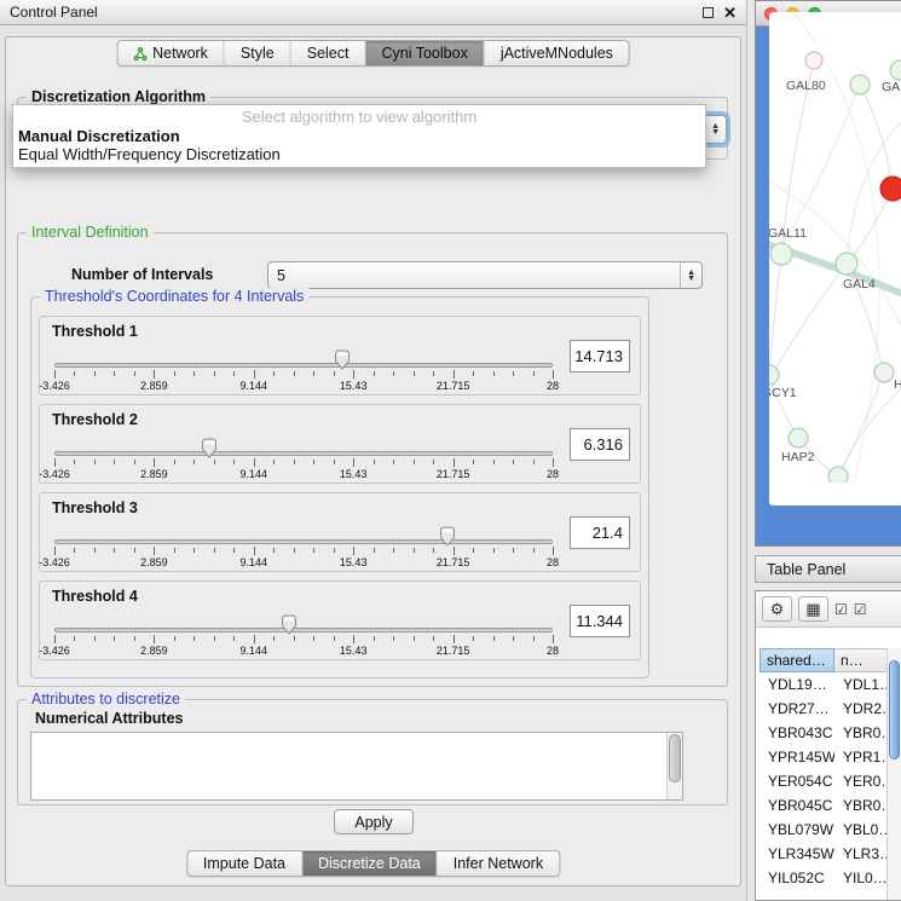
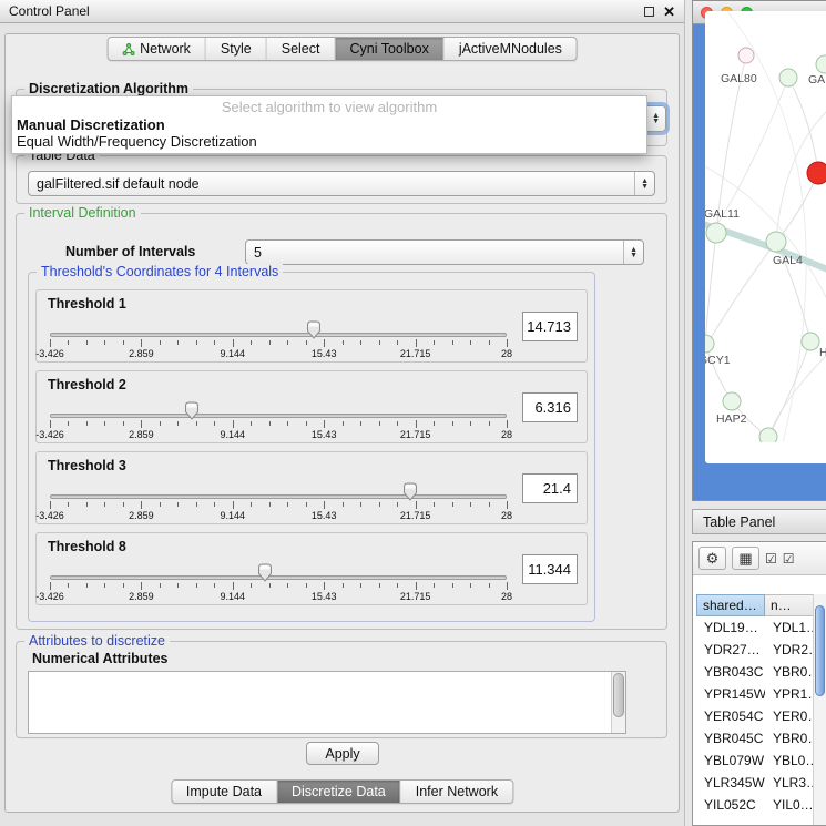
  Control Panel
  ✕
  Network
  Style
  Select
  Cyni Toolbox
  jActiveMNodules
  Discretization Algorithm
  Select algorithm to view algorithm
  Manual Discretization
  Equal Width/Frequency Discretization
+ Table Data
+ galFiltered.sif default node
  Interval Definition
  Number of Intervals
  5
  Threshold's Coordinates for 4 Intervals
  Threshold 1
  -3.426
  2.859
  9.144
  15.43
  21.715
  28
  14.713
  Threshold 2
  -3.426
  2.859
  9.144
  15.43
  21.715
  28
  6.316
  Threshold 3
  -3.426
  2.859
  9.144
  15.43
  21.715
  28
  21.4
- Threshold 4
+ Threshold 8
  -3.426
  2.859
  9.144
  15.43
  21.715
  28
  11.344
  Attributes to discretize
  Numerical Attributes
  Apply
  Impute Data
  Discretize Data
  Infer Network
  GAL80
  GA
  GAL11
  GAL4
  CY1
  H
  HAP2
  Table Panel
  ⚙
  ▦
  ☑
  ☑
  shared…
  n…
  YDL19…
  YDL1
  YDR27…
  YDR2
  YBR043C
  YBR0
  YPR145W
  YPR1
  YER054C
  YER0
  YBR045C
  YBR0
  YBL079W
  YBL0
  YLR345W
  YLR3
  YIL052C
  YIL0…
